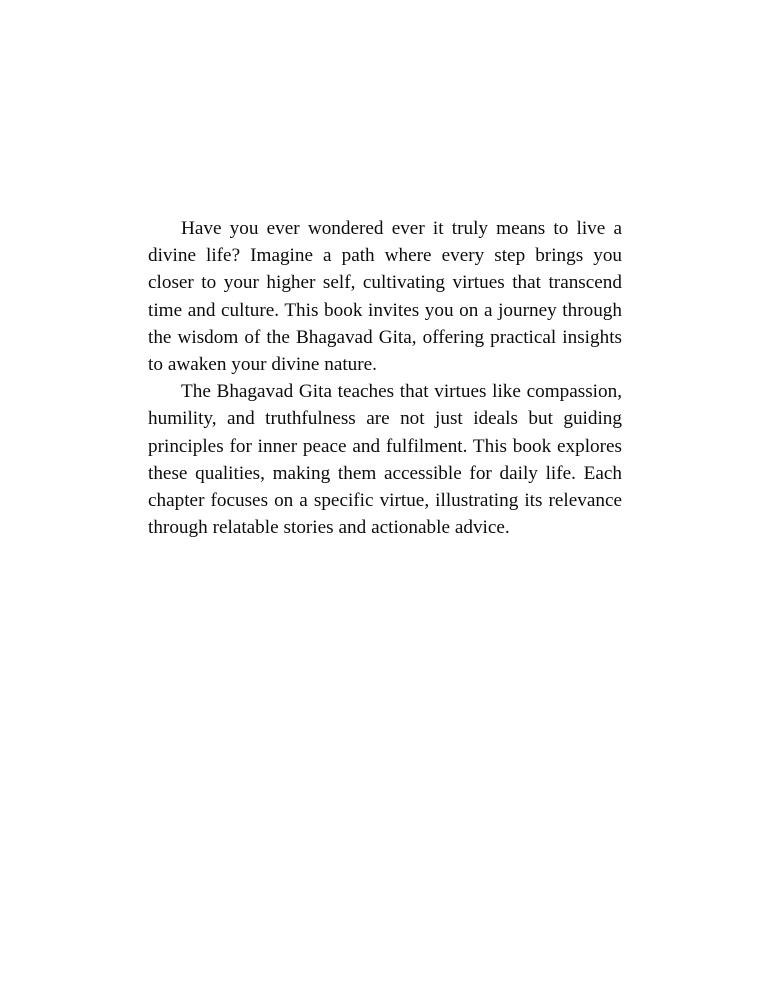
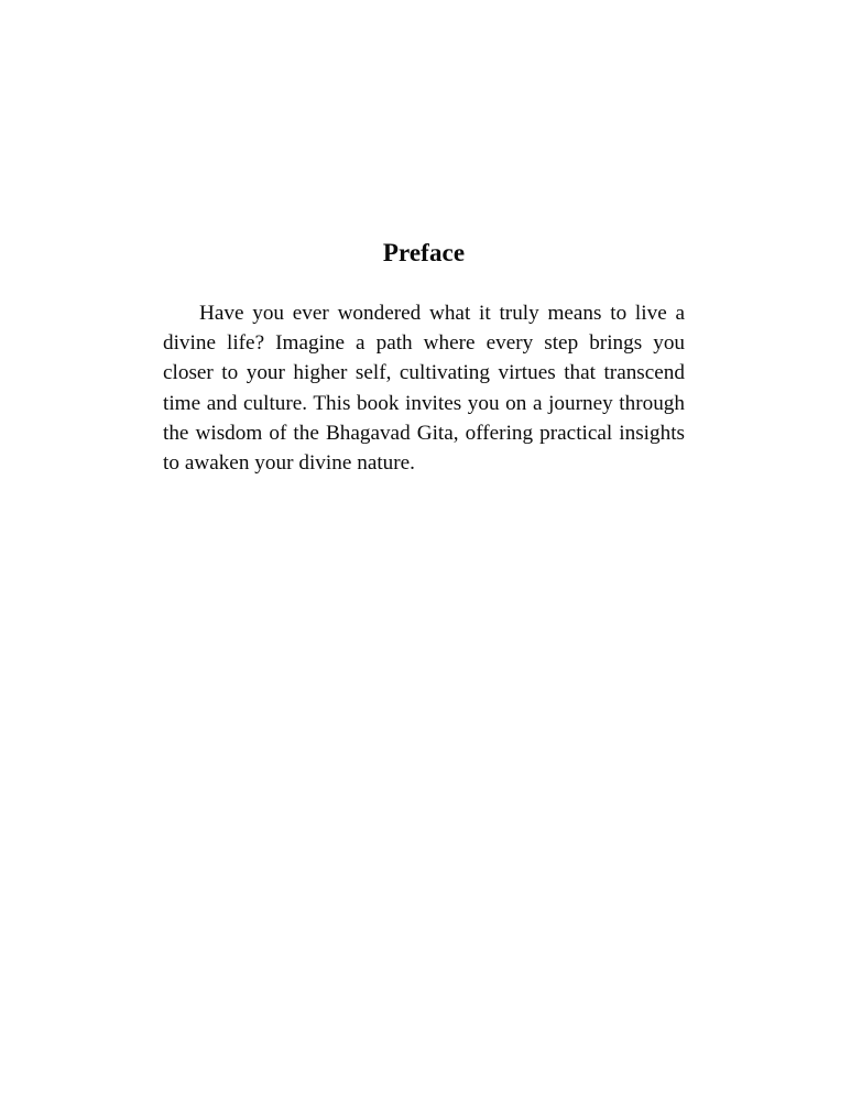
+ Preface
- Have you ever wondered ever it truly means to live a divine life? Imagine a path where every step brings you closer to your higher self, cultivating virtues that transcend time and culture. This book invites you on a journey through the wisdom of the Bhagavad Gita, offering practical insights to awaken your divine nature.
+ Have you ever wondered what it truly means to live a divine life? Imagine a path where every step brings you closer to your higher self, cultivating virtues that transcend time and culture. This book invites you on a journey through the wisdom of the Bhagavad Gita, offering practical insights to awaken your divine nature.
- The Bhagavad Gita teaches that virtues like compassion, humility, and truthfulness are not just ideals but guiding principles for inner peace and fulfilment. This book explores these qualities, making them accessible for daily life. Each chapter focuses on a specific virtue, illustrating its relevance through relatable stories and actionable advice.
